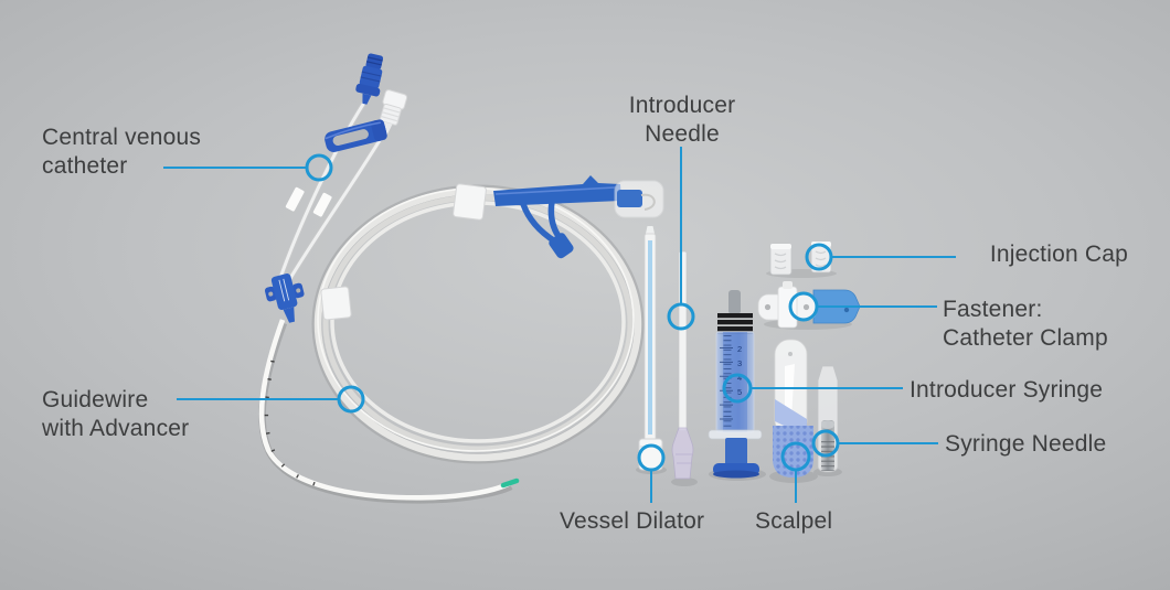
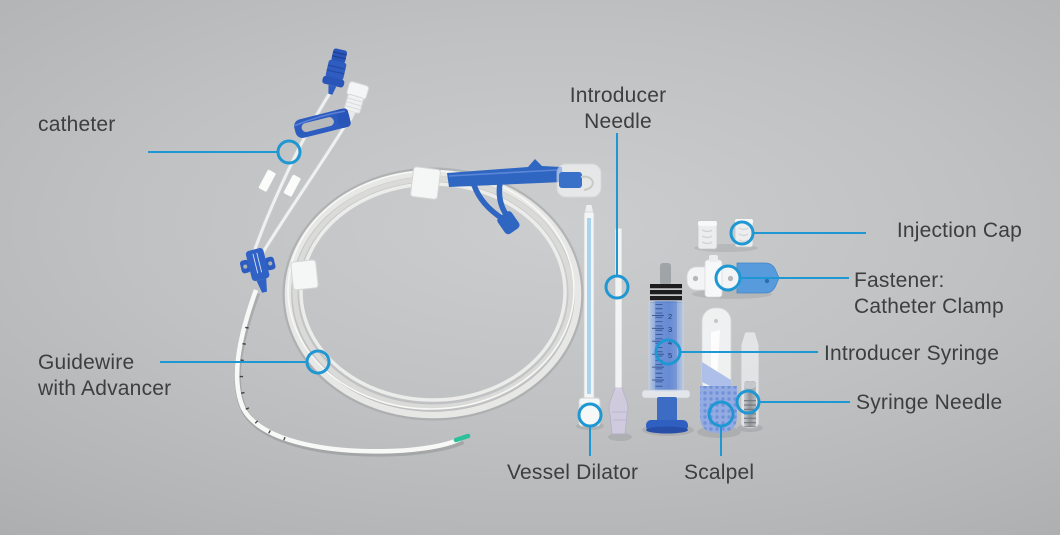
  2
  3
  4
  5
- Central venous
  catheter
  Guidewire
  with Advancer
  Introducer
  Needle
  Injection Cap
  Fastener:
  Catheter Clamp
  Introducer Syringe
  Syringe Needle
  Vessel Dilator
  Scalpel
